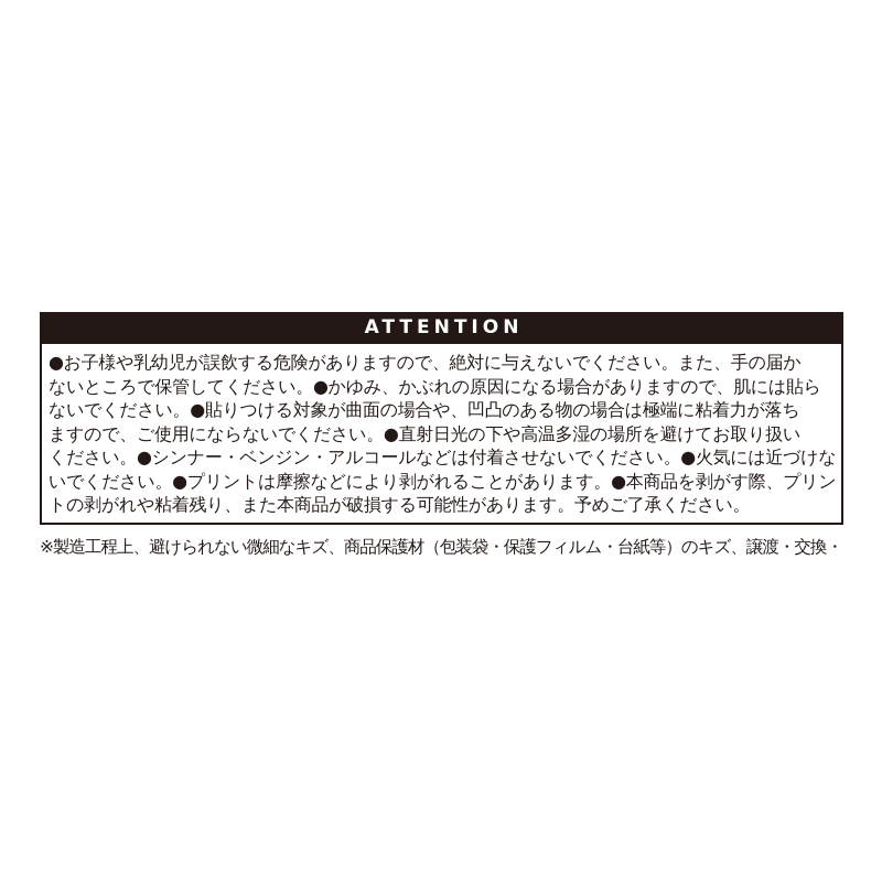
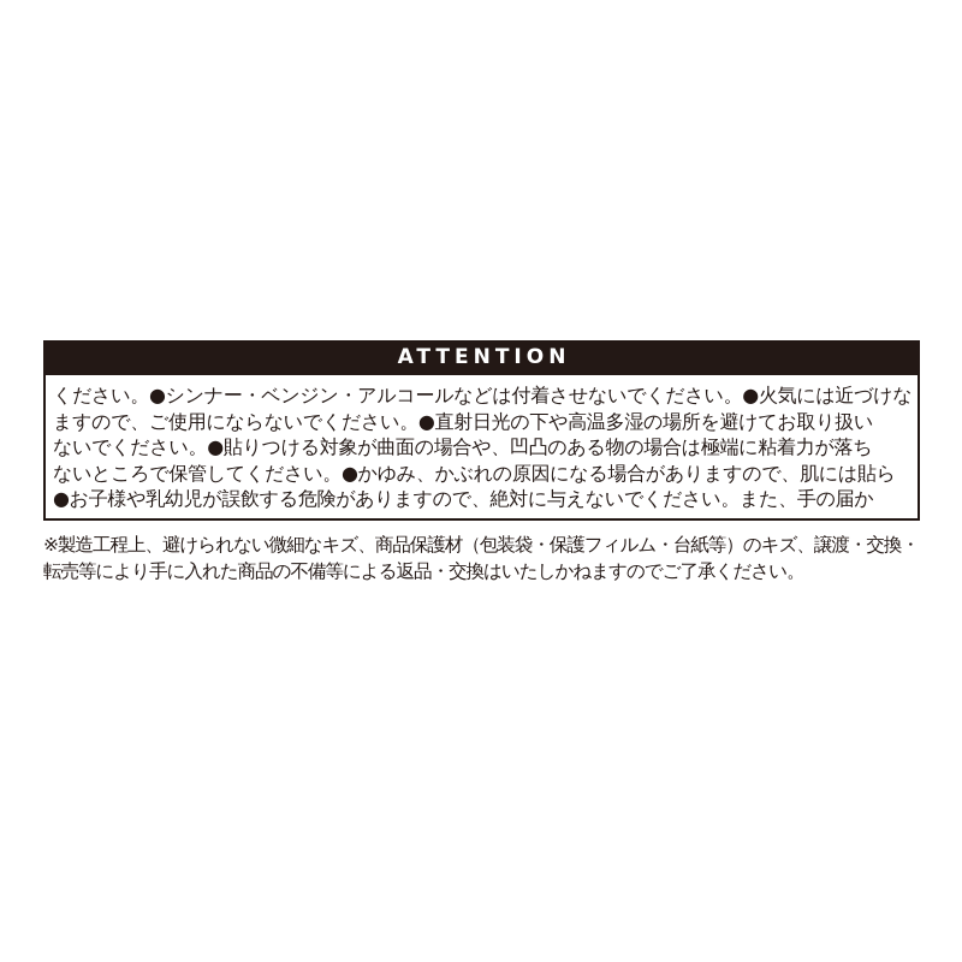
  ATTENTION
- ●お子様や乳幼児が誤飲する危険がありますので、絶対に与えないでください。また、手の届か
+ ください。●シンナー・ベンジン・アルコールなどは付着させないでください。●火気には近づけな
- ないところで保管してください。●かゆみ、かぶれの原因になる場合がありますので、肌には貼ら
+ ますので、ご使用にならないでください。●直射日光の下や高温多湿の場所を避けてお取り扱い
  ないでください。●貼りつける対象が曲面の場合や、凹凸のある物の場合は極端に粘着力が落ち
- ますので、ご使用にならないでください。●直射日光の下や高温多湿の場所を避けてお取り扱い
+ ないところで保管してください。●かゆみ、かぶれの原因になる場合がありますので、肌には貼ら
- ください。●シンナー・ベンジン・アルコールなどは付着させないでください。●火気には近づけな
+ ●お子様や乳幼児が誤飲する危険がありますので、絶対に与えないでください。また、手の届か
- いでください。●プリントは摩擦などにより剥がれることがあります。●本商品を剥がす際、プリン
- トの剥がれや粘着残り、また本商品が破損する可能性があります。予めご了承ください。
  ※製造工程上、避けられない微細なキズ、商品保護材（包装袋・保護フィルム・台紙等）のキズ、譲渡・交換・
+ 転売等により手に入れた商品の不備等による返品・交換はいたしかねますのでご了承ください。
